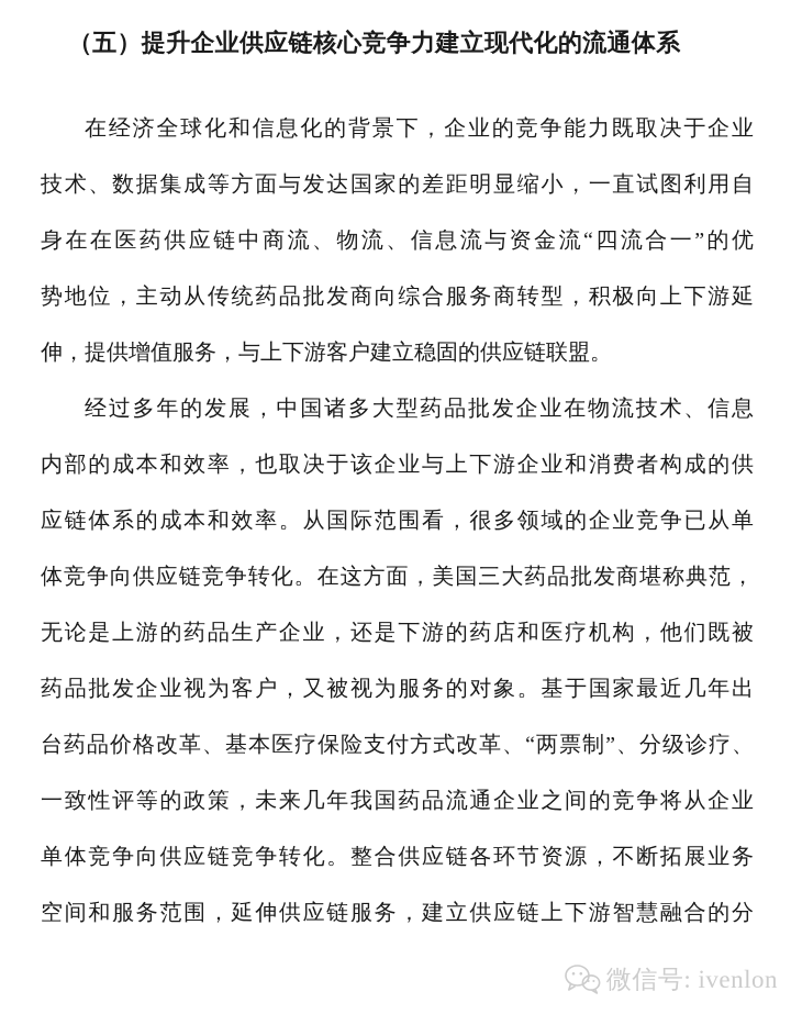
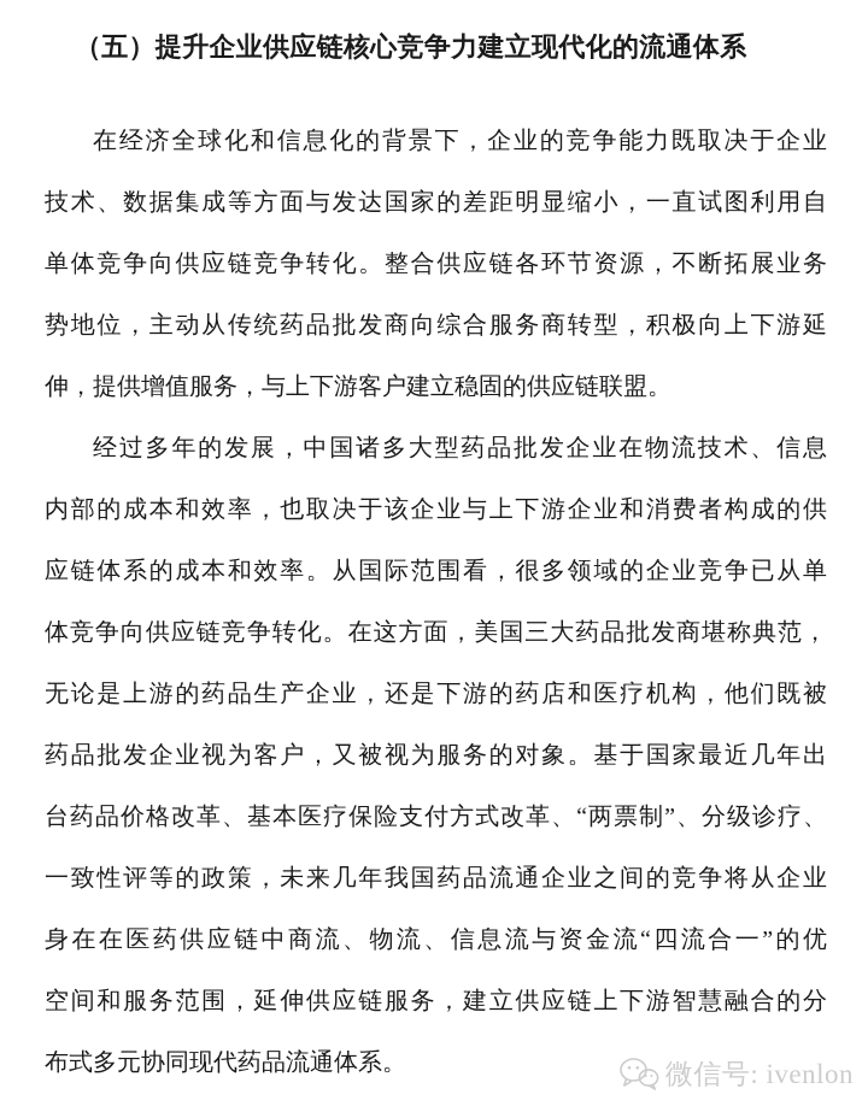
  （五）提升企业供应链核心竞争力建立现代化的流通体系
  在经济全球化和信息化的背景下，企业的竞争能力既取决于企业
  技术、数据集成等方面与发达国家的差距明显缩小，一直试图利用自
- 身在在医药供应链中商流、物流、信息流与资金流“四流合一”的优
+ 单体竞争向供应链竞争转化。整合供应链各环节资源，不断拓展业务
  势地位，主动从传统药品批发商向综合服务商转型，积极向上下游延
  伸，提供增值服务，与上下游客户建立稳固的供应链联盟。
  经过多年的发展，中国诸多大型药品批发企业在物流技术、信息
  内部的成本和效率，也取决于该企业与上下游企业和消费者构成的供
  应链体系的成本和效率。从国际范围看，很多领域的企业竞争已从单
  体竞争向供应链竞争转化。在这方面，美国三大药品批发商堪称典范，
  无论是上游的药品生产企业，还是下游的药店和医疗机构，他们既被
  药品批发企业视为客户，又被视为服务的对象。基于国家最近几年出
  台药品价格改革、基本医疗保险支付方式改革、“两票制”、分级诊疗、
  一致性评等的政策，未来几年我国药品流通企业之间的竞争将从企业
- 单体竞争向供应链竞争转化。整合供应链各环节资源，不断拓展业务
+ 身在在医药供应链中商流、物流、信息流与资金流“四流合一”的优
  空间和服务范围，延伸供应链服务，建立供应链上下游智慧融合的分
+ 布式多元协同现代药品流通体系。
  微信号: ivenlon
